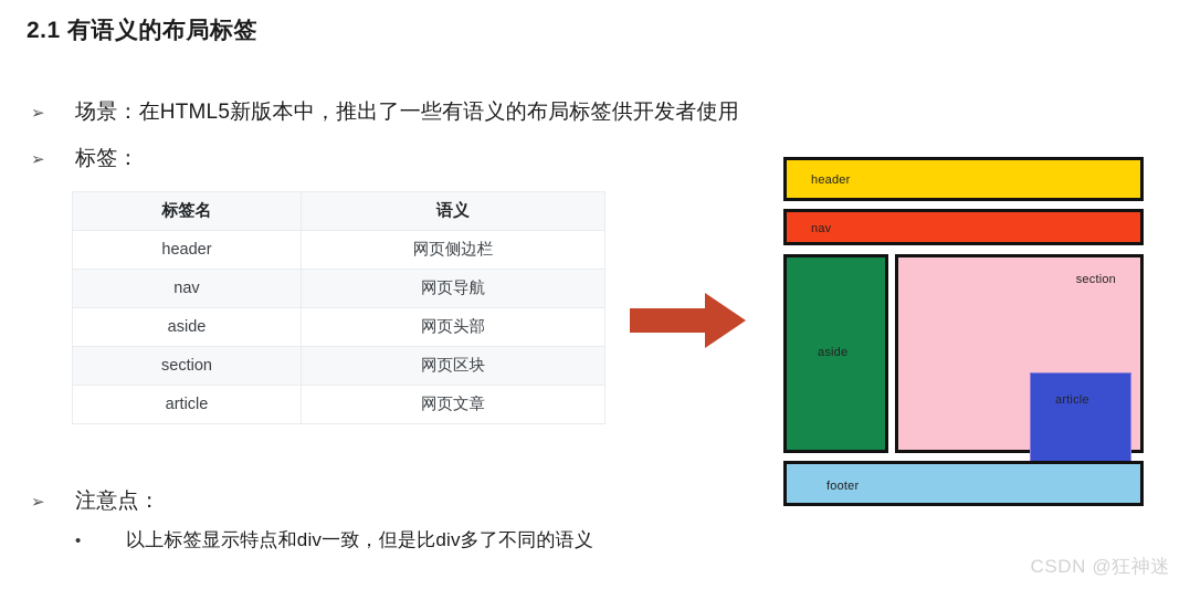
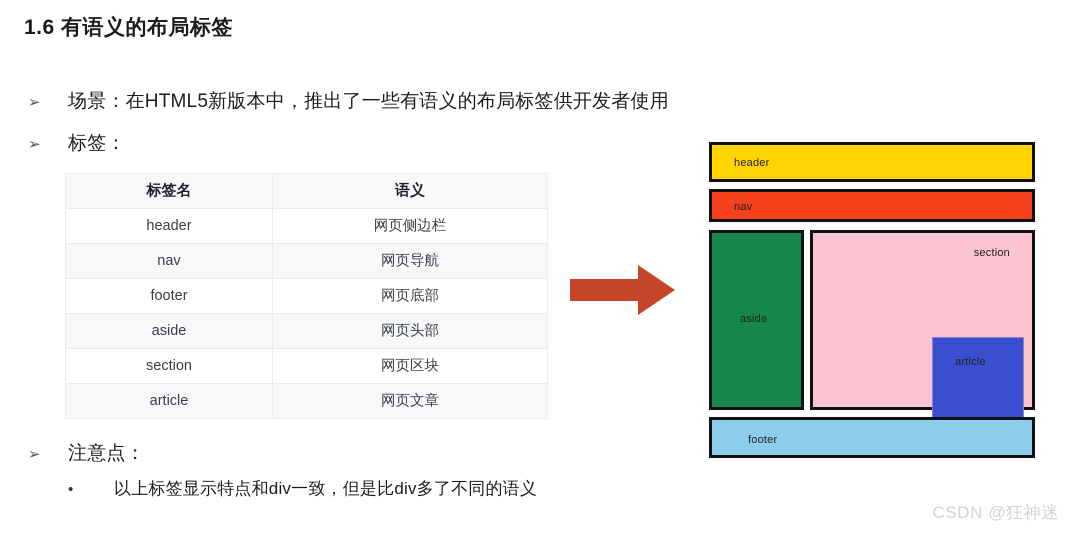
- 2.1 有语义的布局标签
+ 1.6 有语义的布局标签
  ➢
  场景：在HTML5新版本中，推出了一些有语义的布局标签供开发者使用
  ➢
  标签：
  标签名	语义
  header	网页侧边栏
  nav	网页导航
+ footer	网页底部
  aside	网页头部
  section	网页区块
  article	网页文章
  header
  nav
  aside
  section
  article
  footer
  ➢
  注意点：
  •
  以上标签显示特点和div一致，但是比div多了不同的语义
  CSDN @狂神迷
